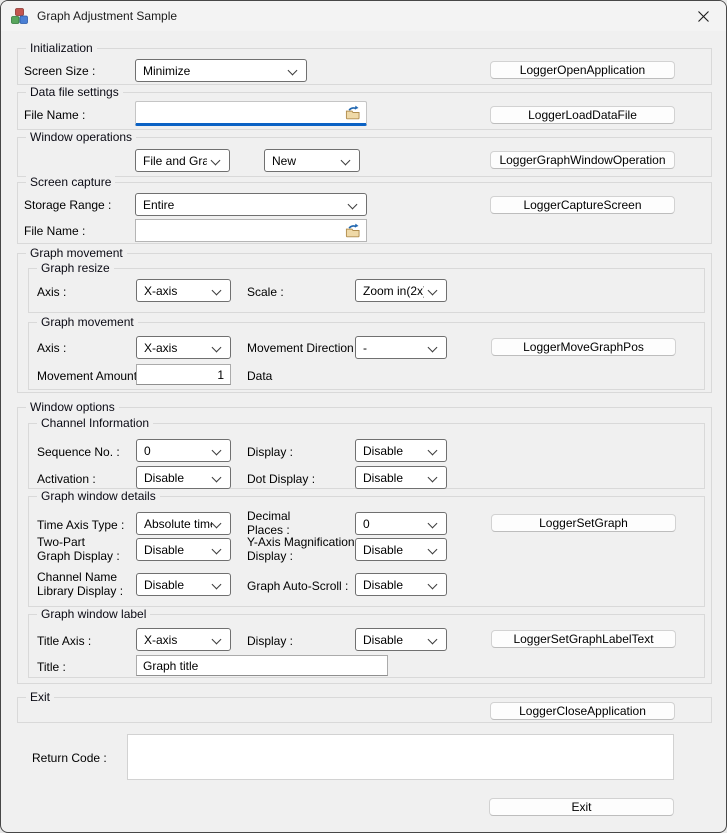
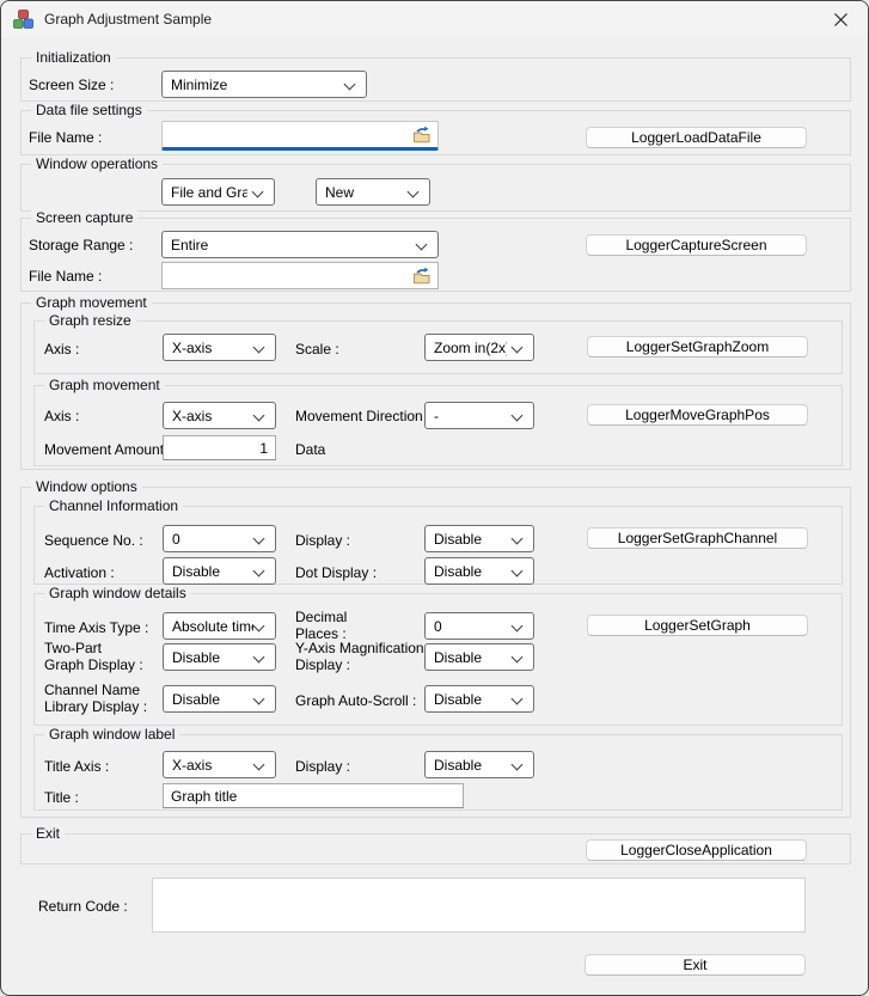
  Graph Adjustment Sample
  Initialization
  Screen Size :
  Minimize
- LoggerOpenApplication
  Data file settings
  File Name :
  LoggerLoadDataFile
  Window operations
  File and Gra
  New
- LoggerGraphWindowOperation
  Screen capture
  Storage Range :
  Entire
  LoggerCaptureScreen
  File Name :
  Graph movement
  Graph resize
  Axis :
  X-axis
  Scale :
  Zoom in(2x
+ LoggerSetGraphZoom
  Graph movement
  Axis :
  X-axis
  Movement Direction
  -
  LoggerMoveGraphPos
  Movement Amoun
  1
  Data
  Window options
  Channel Information
  Sequence No. :
  0
  Display :
  Disable
+ LoggerSetGraphChannel
  Activation :
  Disable
  Dot Display :
  Disable
  Graph window details
  Time Axis Type :
  Absolute tim
  Decimal
  Places :
  0
  LoggerSetGraph
  Two-Part
  Graph Display :
  Disable
  Y-Axis Magnification
  Display :
  Disable
  Channel Name
  Library Display :
  Disable
  Graph Auto-Scroll :
  Disable
  Graph window label
  Title Axis :
  X-axis
  Display :
  Disable
- LoggerSetGraphLabelText
  Title :
  Graph title
  Exit
  LoggerCloseApplication
  Return Code :
  Exit
